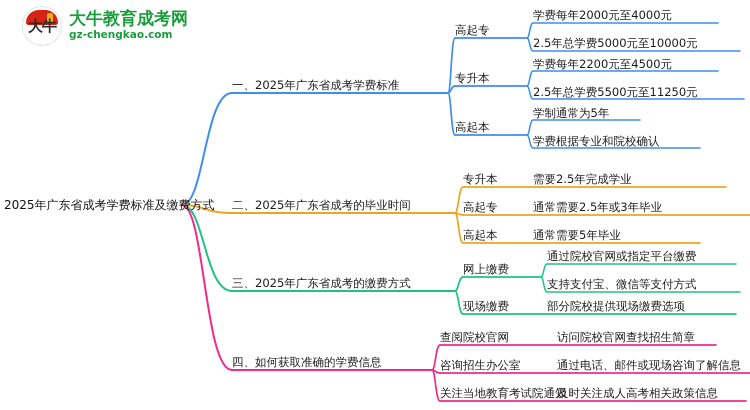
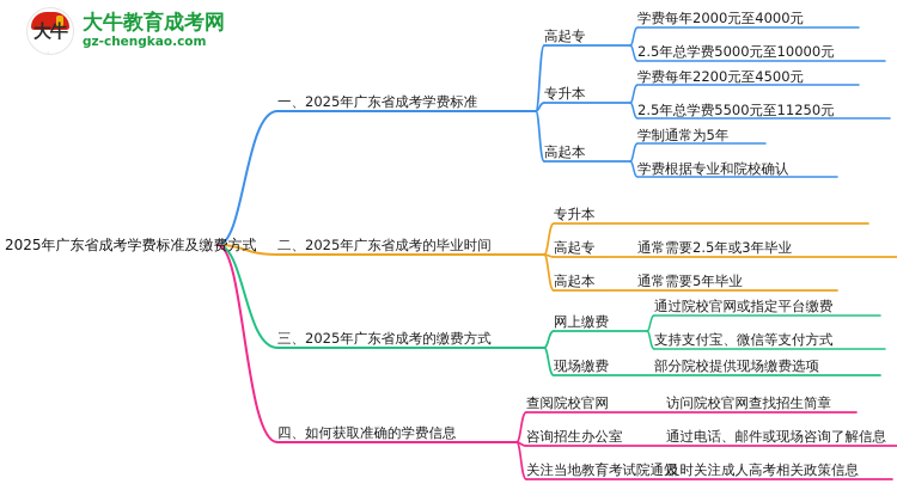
  大牛
  大牛教育成考网
  gz-chengkao.com
  2025年广东省成考学费标准及缴费方式
  一、2025年广东省成考学费标准
  高起专
  学费每年2000元至4000元
  2.5年总学费5000元至10000元
  专升本
  学费每年2200元至4500元
  2.5年总学费5500元至11250元
  高起本
  学制通常为5年
  学费根据专业和院校确认
  二、2025年广东省成考的毕业时间
  专升本
- 需要2.5年完成学业
  高起专
  通常需要2.5年或3年毕业
  高起本
  通常需要5年毕业
  三、2025年广东省成考的缴费方式
  网上缴费
  通过院校官网或指定平台缴费
  支持支付宝、微信等支付方式
  现场缴费
  部分院校提供现场缴费选项
  四、如何获取准确的学费信息
  查阅院校官网
  访问院校官网查找招生简章
  咨询招生办公室
  通过电话、邮件或现场咨询了解信息
  关注当地教育考试院通知
  及时关注成人高考相关政策信息
